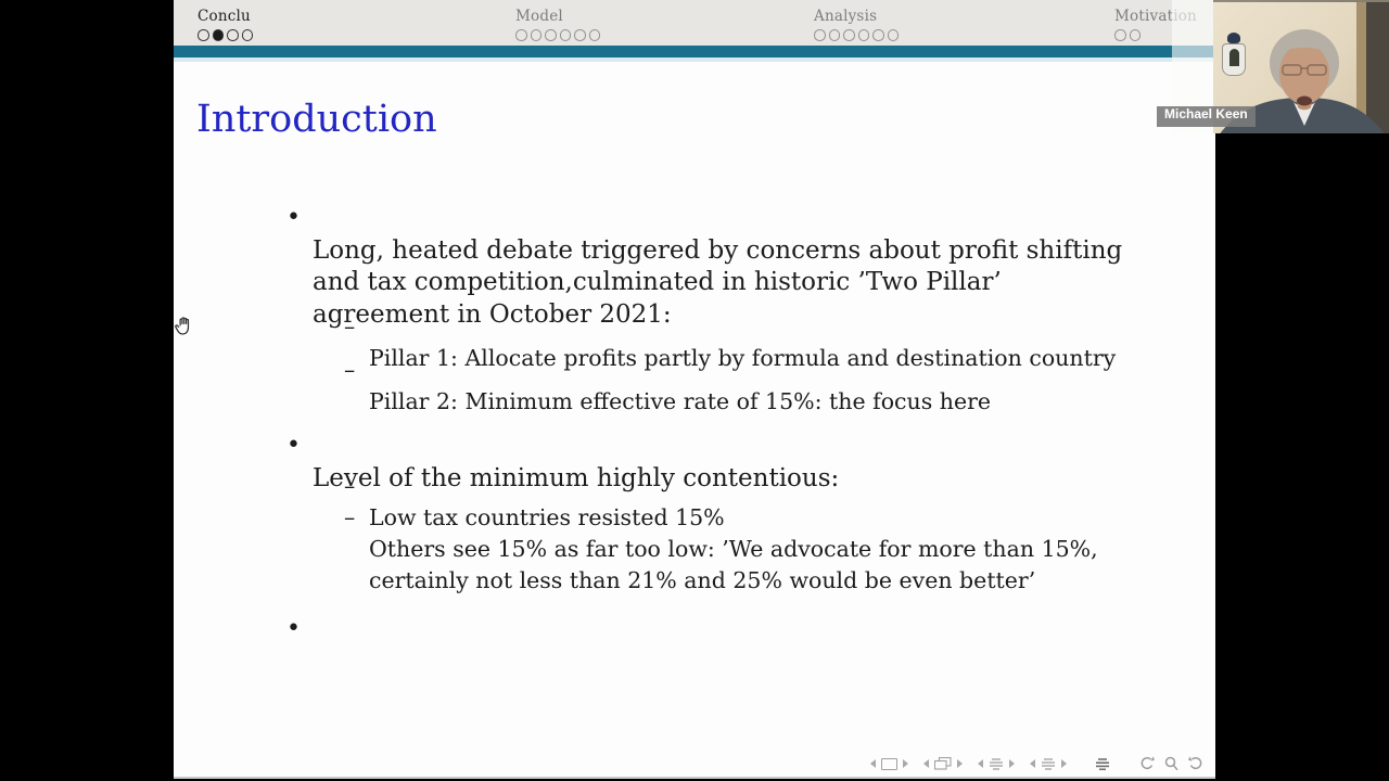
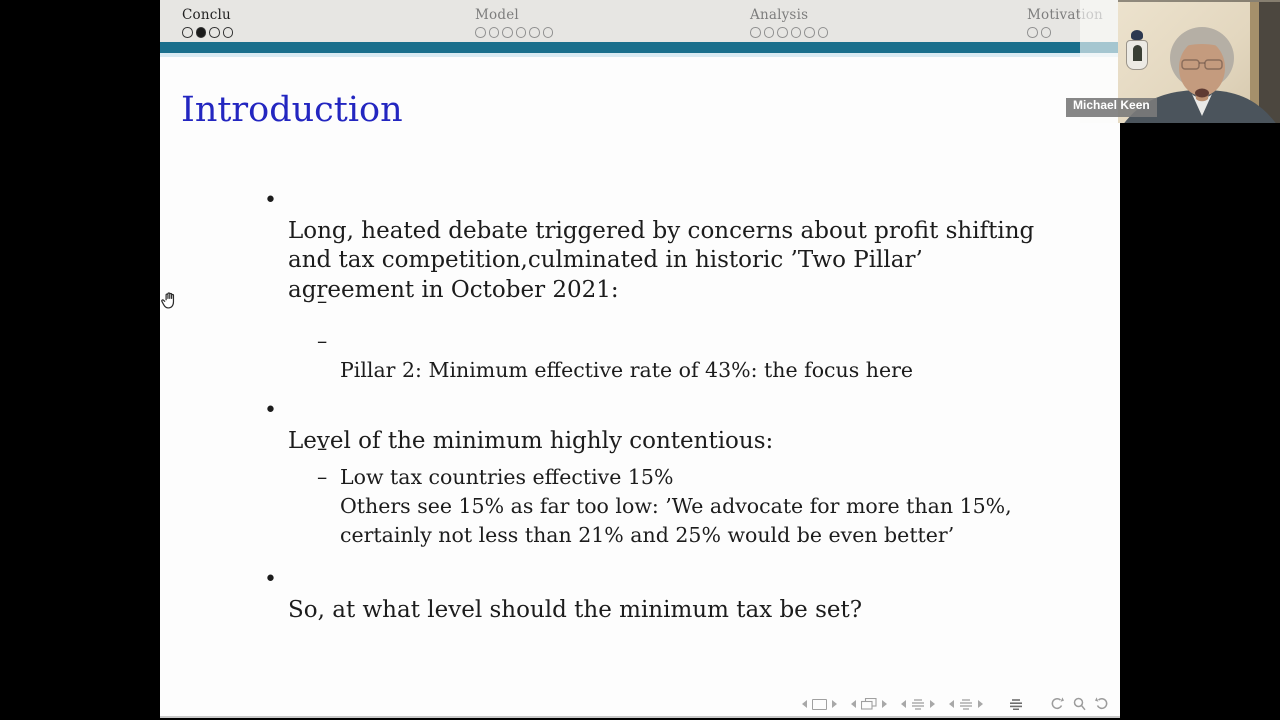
  Conclu
  Model
  Analysis
  Motivation
  Introduction
  •
  Long, heated debate triggered by concerns about profit shifting
  and tax competition,culminated in historic ’Two Pillar’
  agreement in October 2021:
  –
- Pillar 1: Allocate profits partly by formula and destination country
  –
- Pillar 2: Minimum effective rate of 15%: the focus here
+ Pillar 2: Minimum effective rate of 43%: the focus here
  •
  Level of the minimum highly contentious:
  –
- Low tax countries resisted 15%
+ Low tax countries effective 15%
  –
  Others see 15% as far too low: ’We advocate for more than 15%,
  certainly not less than 21% and 25% would be even better’
  •
+ So, at what level should the minimum tax be set?
  Michael Keen
